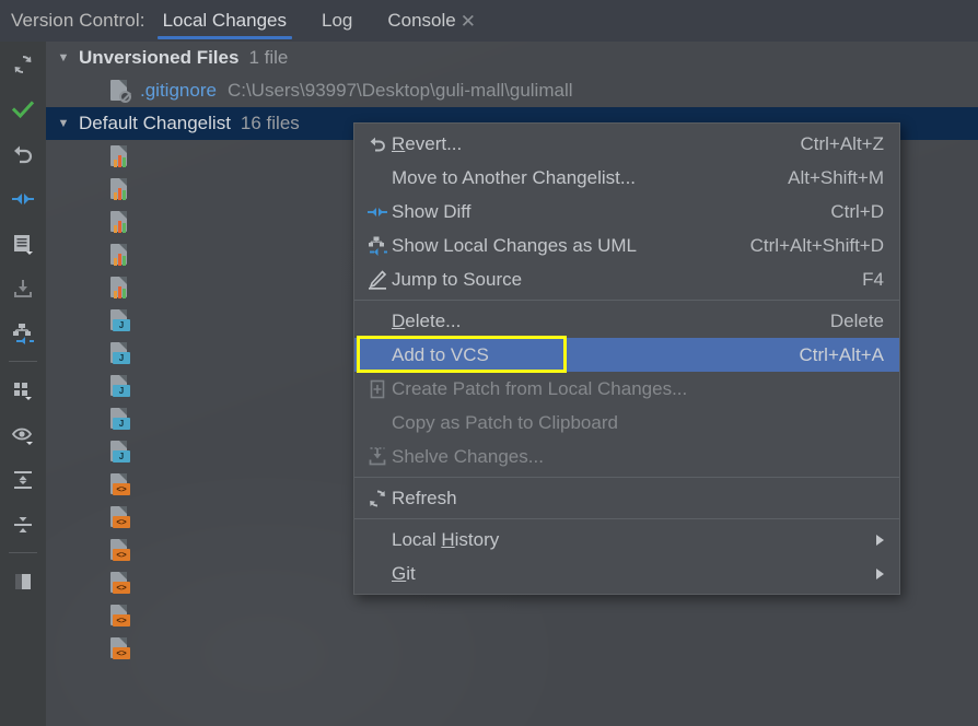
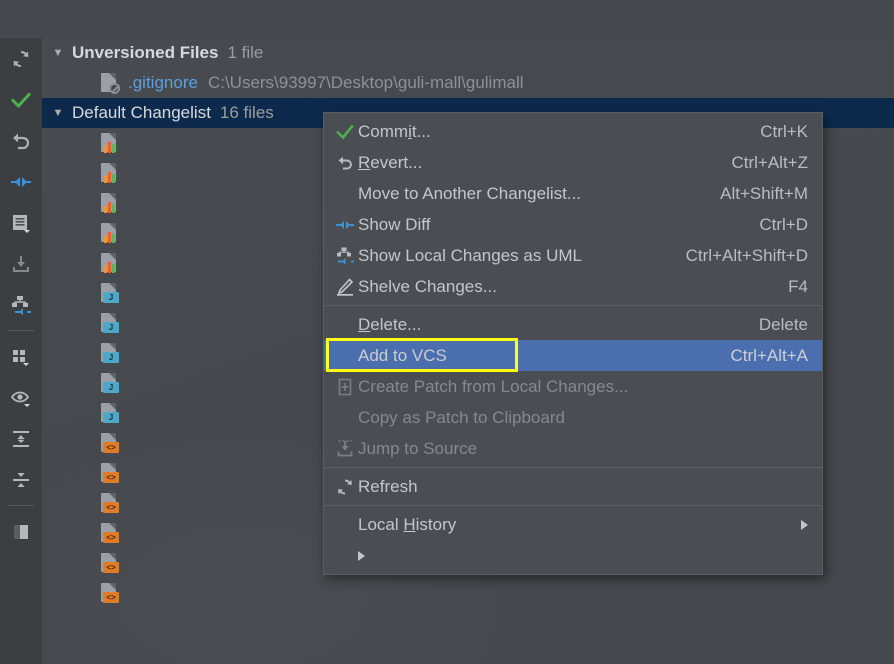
- Version Control:
- Local Changes
- Log
- Console
- ✕
  ▼
  Unversioned Files
  1 file
  .gitignore
  C:\Users\93997\Desktop\guli-mall\gulimall
  ▼
  Default Changelist
  16 files
  J
  J
  J
  J
  J
  <>
  <>
  <>
  <>
  <>
  <>
+ Commit...
+ Ctrl+K
  Revert...
  Ctrl+Alt+Z
  Move to Another Changelist...
  Alt+Shift+M
  Show Diff
  Ctrl+D
  Show Local Changes as UML
  Ctrl+Alt+Shift+D
- Jump to Source
+ Shelve Changes...
  F4
  Delete...
  Delete
  Add to VCS
  Ctrl+Alt+A
  Create Patch from Local Changes...
  Copy as Patch to Clipboard
- Shelve Changes...
+ Jump to Source
  Refresh
  Local History
- Git
